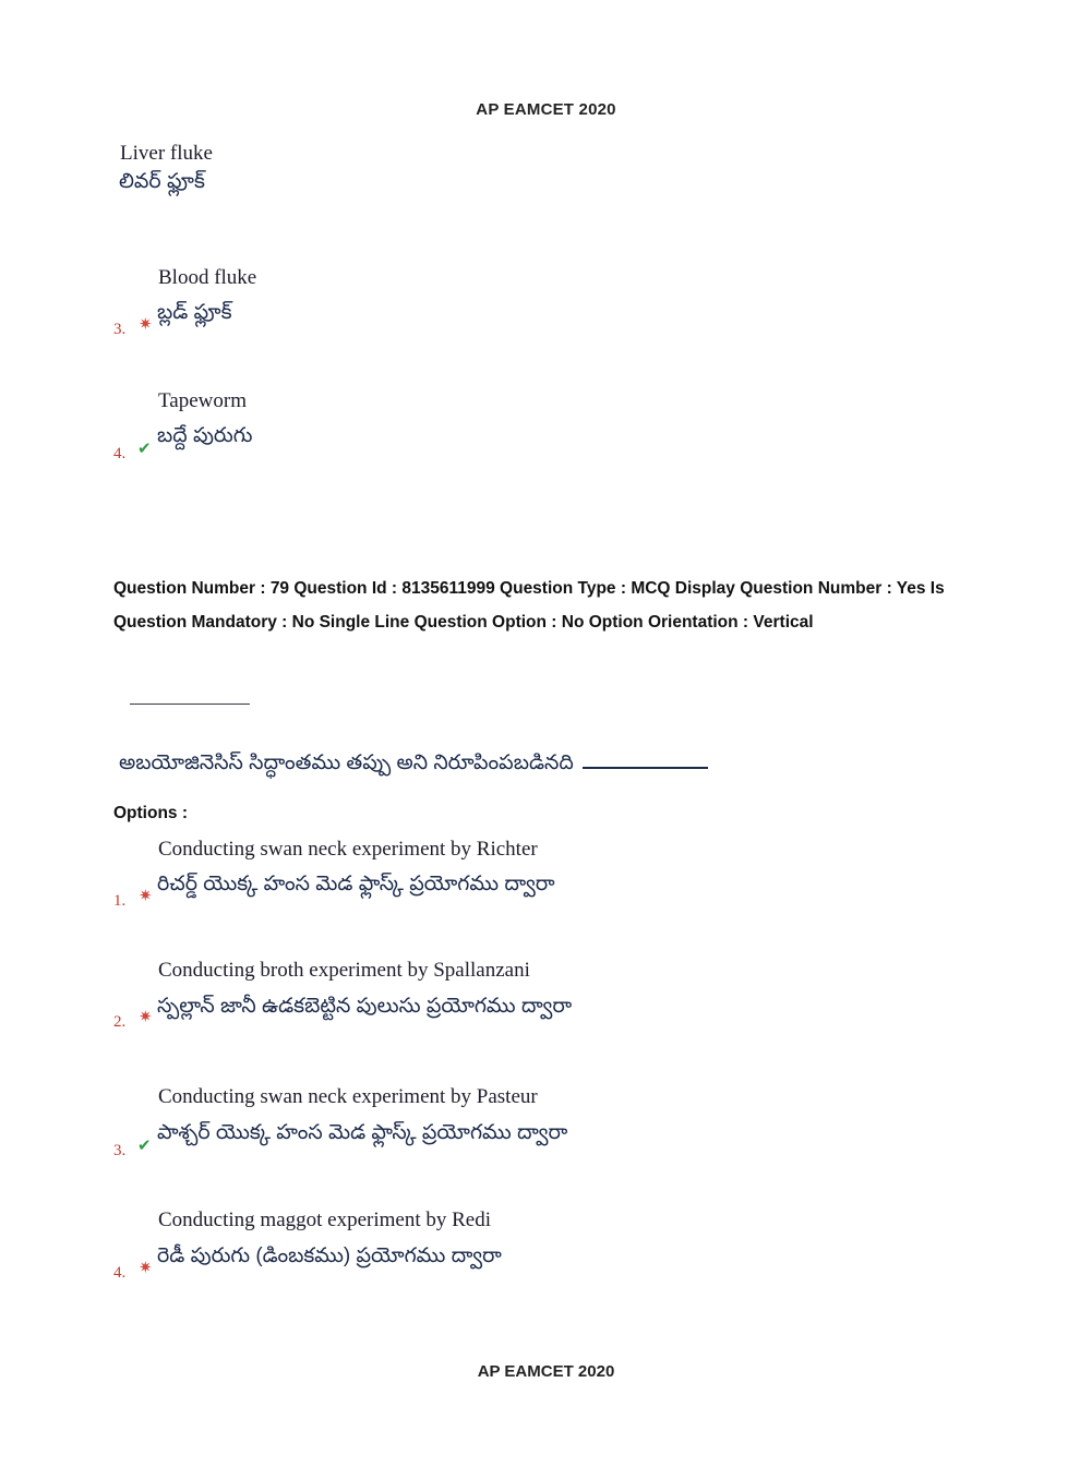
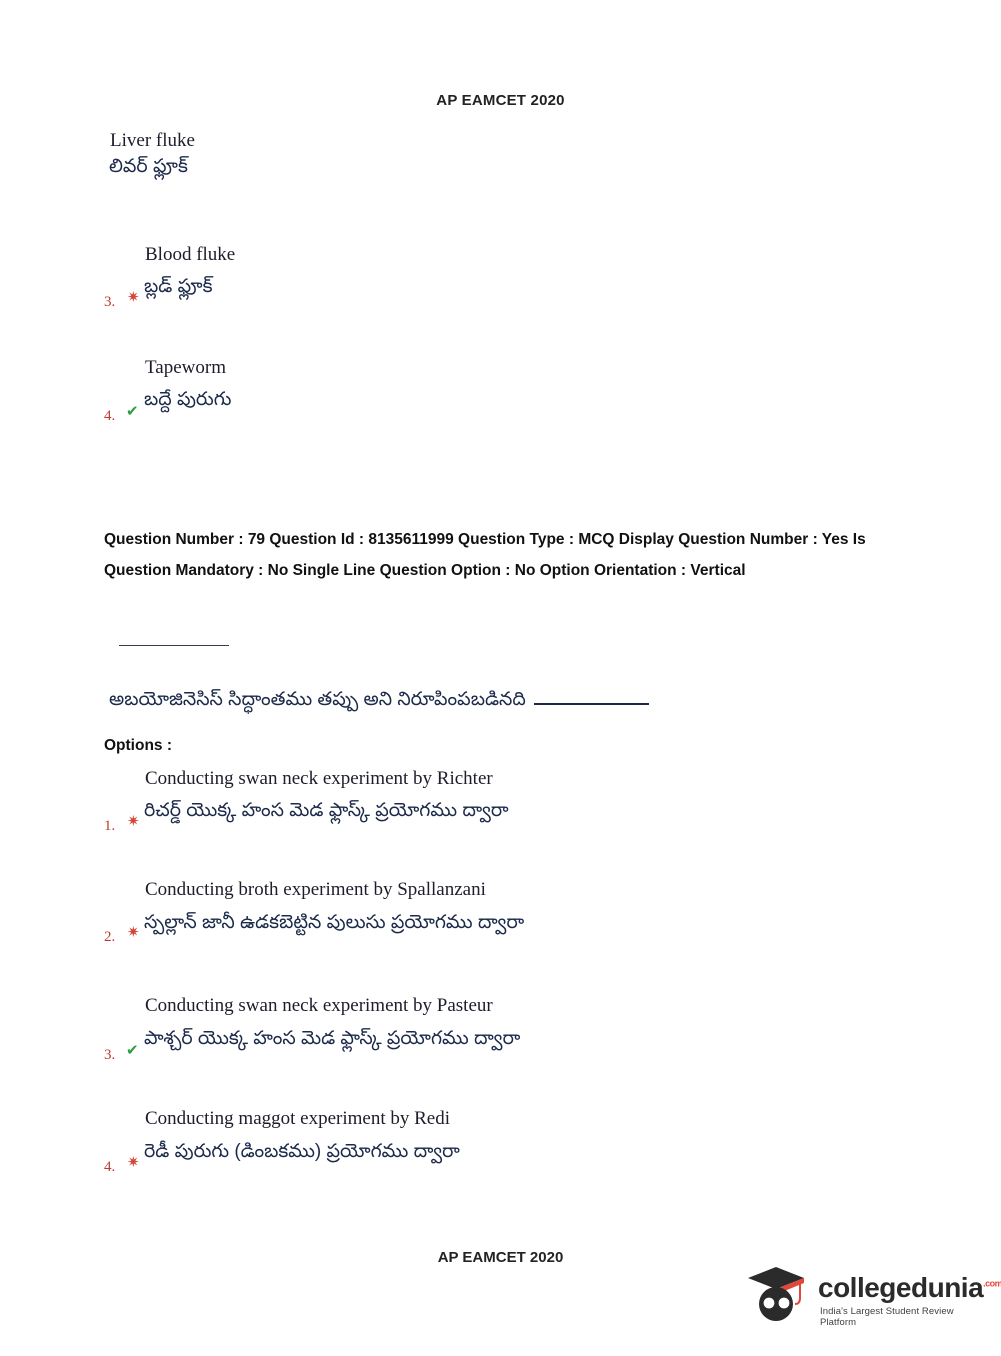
  AP EAMCET 2020
  Liver fluke
  లివర్ ఫ్లూక్
  Blood fluke
  3.
  ✷
  బ్లడ్ ఫ్లూక్
  Tapeworm
  4.
  ✔
  బద్దే పురుగు
  Question Number : 79 Question Id : 8135611999 Question Type : MCQ Display Question Number : Yes Is Question Mandatory : No Single Line Question Option : No Option Orientation : Vertical
  అబయోజినెసిస్ సిద్ధాంతము తప్పు అని నిరూపింపబడినది
  Options :
  Conducting swan neck experiment by Richter
  1.
  ✷
  రిచర్డ్ యొక్క హంస మెడ ఫ్లాస్క్ ప్రయోగము ద్వారా
  Conducting broth experiment by Spallanzani
  2.
  ✷
  స్పల్లాన్ జానీ ఉడకబెట్టిన పులుసు ప్రయోగము ద్వారా
  Conducting swan neck experiment by Pasteur
  3.
  ✔
  పాశ్చర్ యొక్క హంస మెడ ఫ్లాస్క్ ప్రయోగము ద్వారా
  Conducting maggot experiment by Redi
  4.
  ✷
  రెడీ పురుగు (డింబకము) ప్రయోగము ద్వారా
  AP EAMCET 2020
+ collegedunia.com
+ India's Largest Student Review Platform
